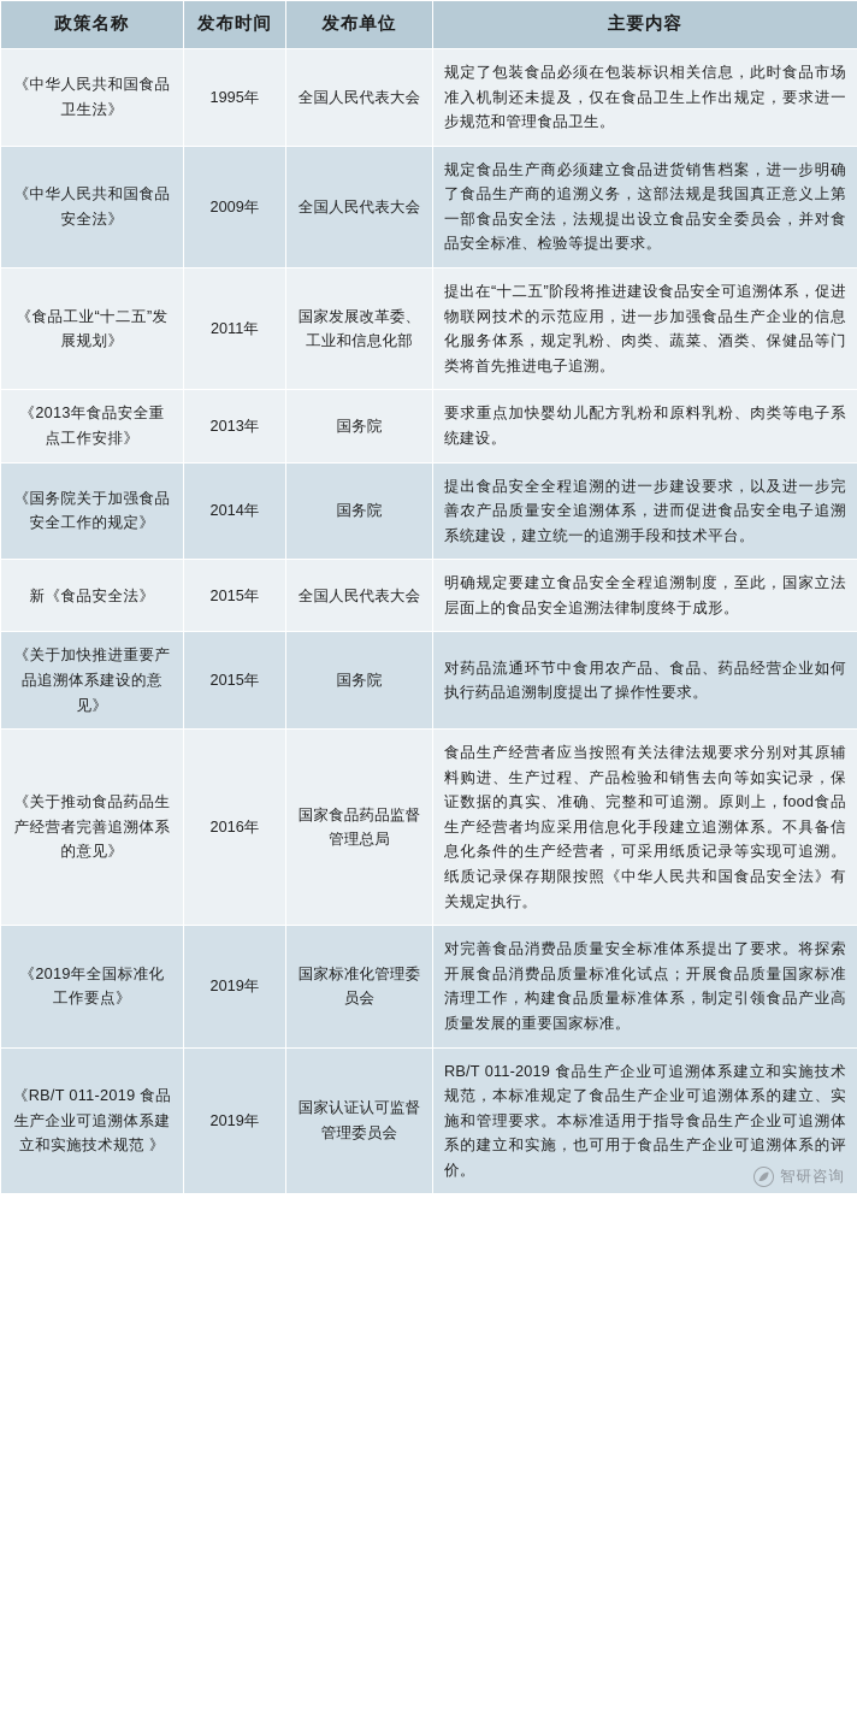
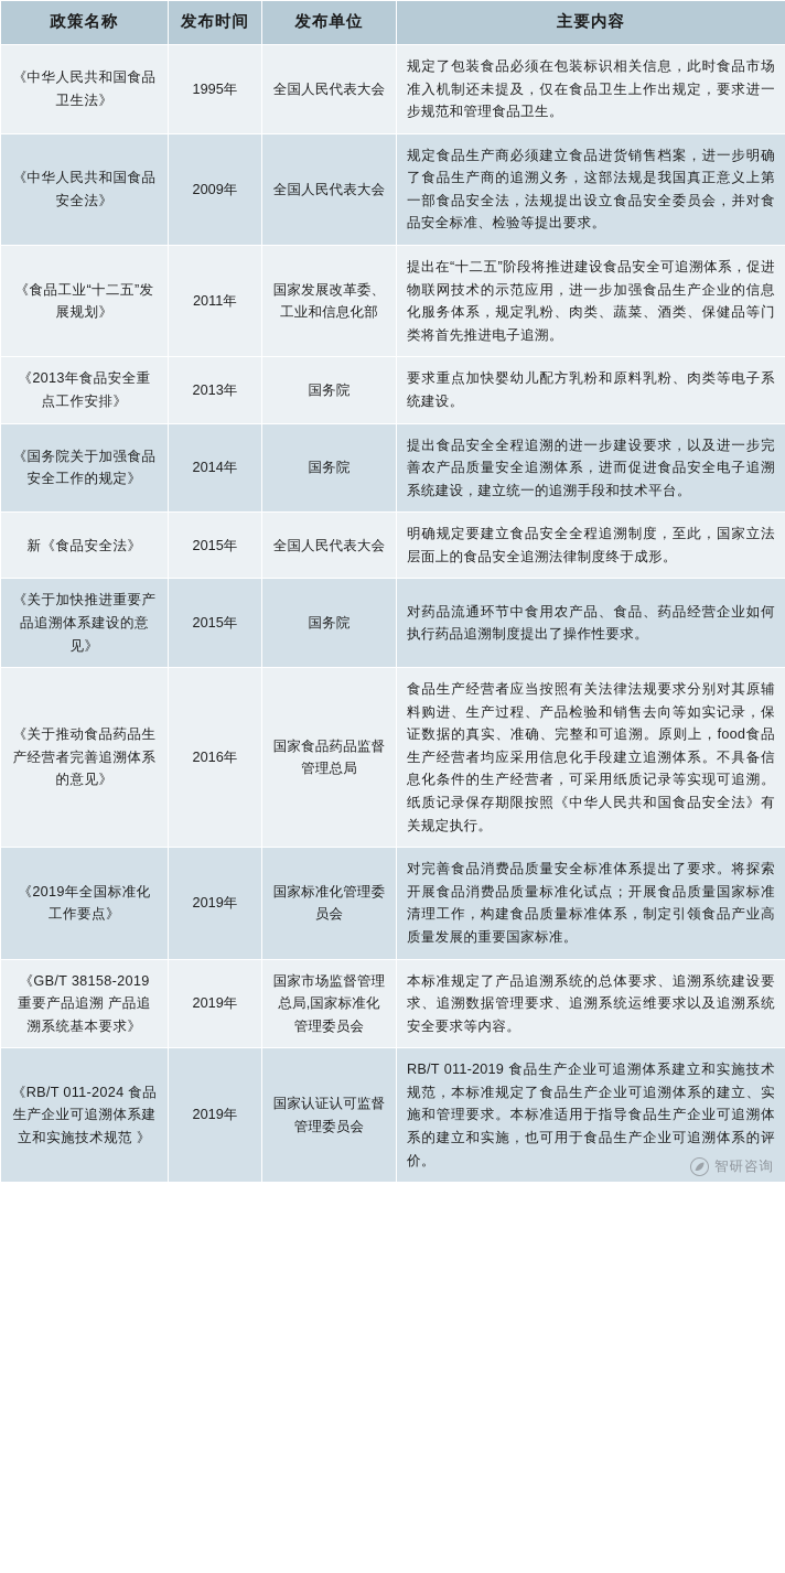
  政策名称	发布时间	发布单位	主要内容
  《中华人民共和国食品卫生法》	1995年	全国人民代表大会	规定了包装食品必须在包装标识相关信息，此时食品市场准入机制还未提及，仅在食品卫生上作出规定，要求进一步规范和管理食品卫生。
  《中华人民共和国食品安全法》	2009年	全国人民代表大会	规定食品生产商必须建立食品进货销售档案，进一步明确了食品生产商的追溯义务，这部法规是我国真正意义上第一部食品安全法，法规提出设立食品安全委员会，并对食品安全标准、检验等提出要求。
  《食品工业“十二五”发展规划》	2011年	国家发展改革委、工业和信息化部	提出在“十二五”阶段将推进建设食品安全可追溯体系，促进物联网技术的示范应用，进一步加强食品生产企业的信息化服务体系，规定乳粉、肉类、蔬菜、酒类、保健品等门类将首先推进电子追溯。
  《2013年食品安全重点工作安排》	2013年	国务院	要求重点加快婴幼儿配方乳粉和原料乳粉、肉类等电子系统建设。
  《国务院关于加强食品安全工作的规定》	2014年	国务院	提出食品安全全程追溯的进一步建设要求，以及进一步完善农产品质量安全追溯体系，进而促进食品安全电子追溯系统建设，建立统一的追溯手段和技术平台。
  新《食品安全法》	2015年	全国人民代表大会	明确规定要建立食品安全全程追溯制度，至此，国家立法层面上的食品安全追溯法律制度终于成形。
  《关于加快推进重要产品追溯体系建设的意见》	2015年	国务院	对药品流通环节中食用农产品、食品、药品经营企业如何执行药品追溯制度提出了操作性要求。
  《关于推动食品药品生产经营者完善追溯体系的意见》	2016年	国家食品药品监督管理总局	食品生产经营者应当按照有关法律法规要求分别对其原辅料购进、生产过程、产品检验和销售去向等如实记录，保证数据的真实、准确、完整和可追溯。原则上，food食品生产经营者均应采用信息化手段建立追溯体系。不具备信息化条件的生产经营者，可采用纸质记录等实现可追溯。纸质记录保存期限按照《中华人民共和国食品安全法》有关规定执行。
  《2019年全国标准化工作要点》	2019年	国家标准化管理委员会	对完善食品消费品质量安全标准体系提出了要求。将探索开展食品消费品质量标准化试点；开展食品质量国家标准清理工作，构建食品质量标准体系，制定引领食品产业高质量发展的重要国家标准。
+ 《GB/T 38158-2019 重要产品追溯 产品追溯系统基本要求》	2019年	国家市场监督管理总局,国家标准化管理委员会	本标准规定了产品追溯系统的总体要求、追溯系统建设要求、追溯数据管理要求、追溯系统运维要求以及追溯系统安全要求等内容。
- 《RB/T 011-2019 食品生产企业可追溯体系建立和实施技术规范 》	2019年	国家认证认可监督管理委员会	RB/T 011-2019 食品生产企业可追溯体系建立和实施技术规范，本标准规定了食品生产企业可追溯体系的建立、实施和管理要求。本标准适用于指导食品生产企业可追溯体系的建立和实施，也可用于食品生产企业可追溯体系的评价。
+ 《RB/T 011-2024 食品生产企业可追溯体系建立和实施技术规范 》	2019年	国家认证认可监督管理委员会	RB/T 011-2019 食品生产企业可追溯体系建立和实施技术规范，本标准规定了食品生产企业可追溯体系的建立、实施和管理要求。本标准适用于指导食品生产企业可追溯体系的建立和实施，也可用于食品生产企业可追溯体系的评价。
  智研咨询
